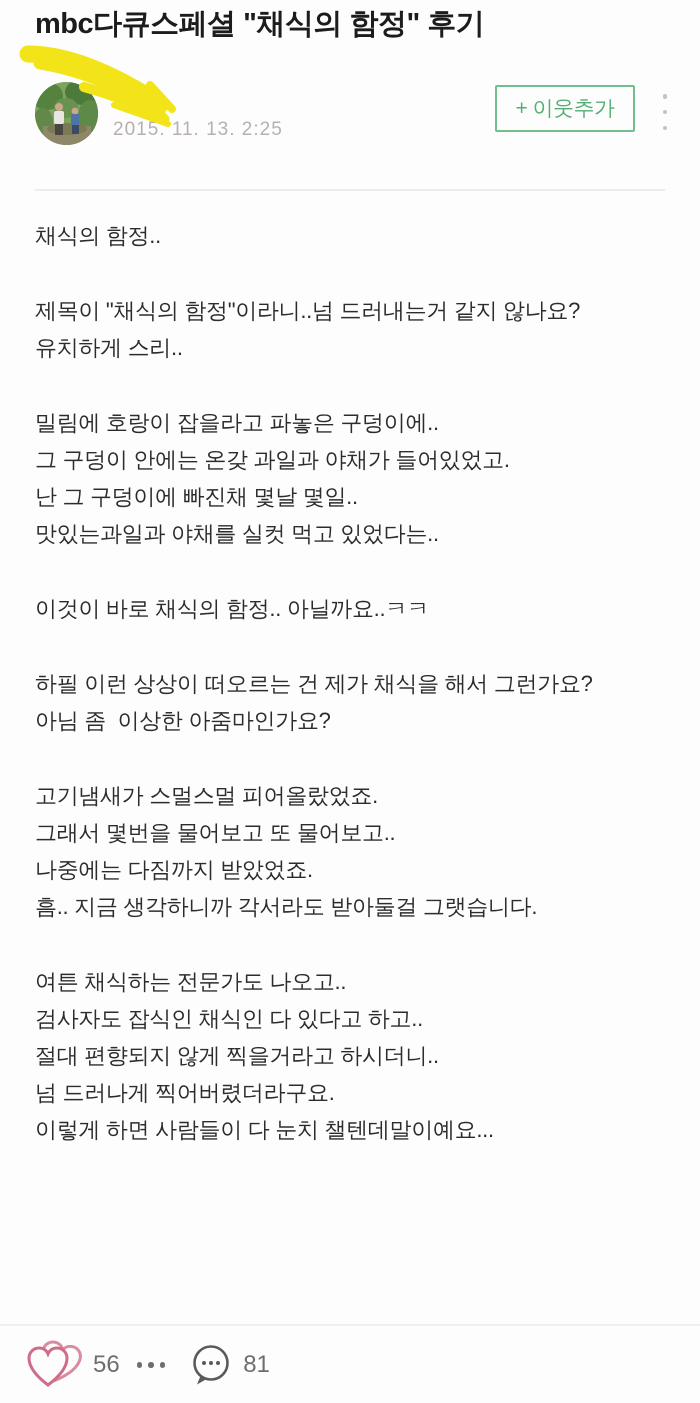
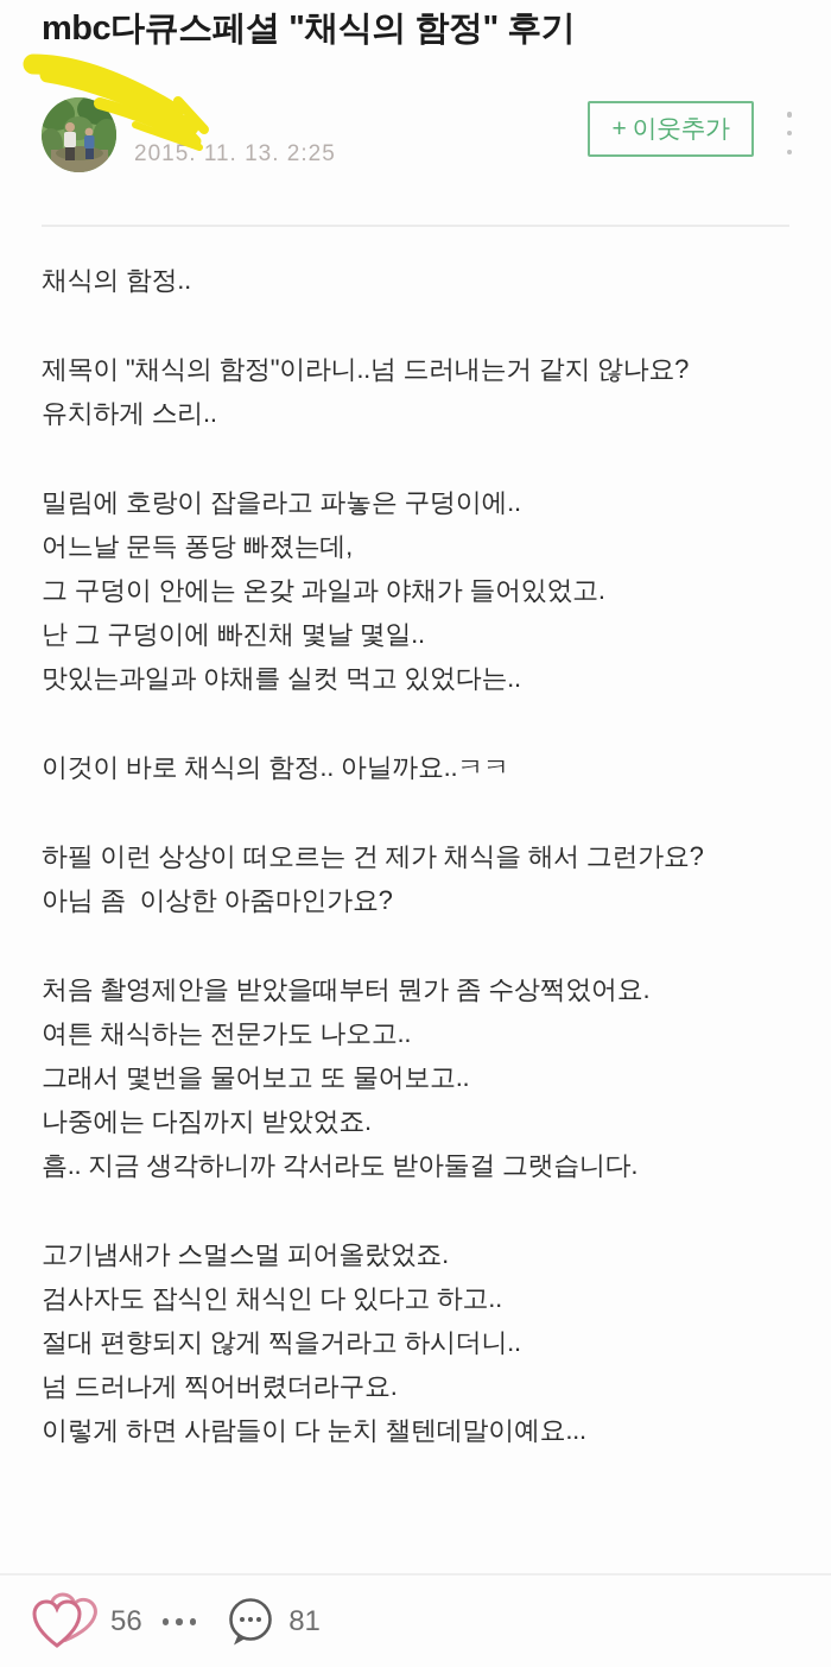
  mbc다큐스페셜 "채식의 함정" 후기
  2015. 11. 13. 2:25
  + 이웃추가
  채식의 함정..
  제목이 "채식의 함정"이라니..넘 드러내는거 같지 않나요?
  유치하게 스리..
  밀림에 호랑이 잡을라고 파놓은 구덩이에..
+ 어느날 문득 퐁당 빠졌는데,
  그 구덩이 안에는 온갖 과일과 야채가 들어있었고.
  난 그 구덩이에 빠진채 몇날 몇일..
  맛있는과일과 야채를 실컷 먹고 있었다는..
  이것이 바로 채식의 함정.. 아닐까요..ㅋㅋ
  하필 이런 상상이 떠오르는 건 제가 채식을 해서 그런가요?
  아님 좀 이상한 아줌마인가요?
+ 처음 촬영제안을 받았을때부터 뭔가 좀 수상쩍었어요.
- 고기냄새가 스멀스멀 피어올랐었죠.
+ 여튼 채식하는 전문가도 나오고..
  그래서 몇번을 물어보고 또 물어보고..
  나중에는 다짐까지 받았었죠.
  흠.. 지금 생각하니까 각서라도 받아둘걸 그랫습니다.
- 여튼 채식하는 전문가도 나오고..
+ 고기냄새가 스멀스멀 피어올랐었죠.
  검사자도 잡식인 채식인 다 있다고 하고..
  절대 편향되지 않게 찍을거라고 하시더니..
  넘 드러나게 찍어버렸더라구요.
  이렇게 하면 사람들이 다 눈치 챌텐데말이예요...
  56
  81
